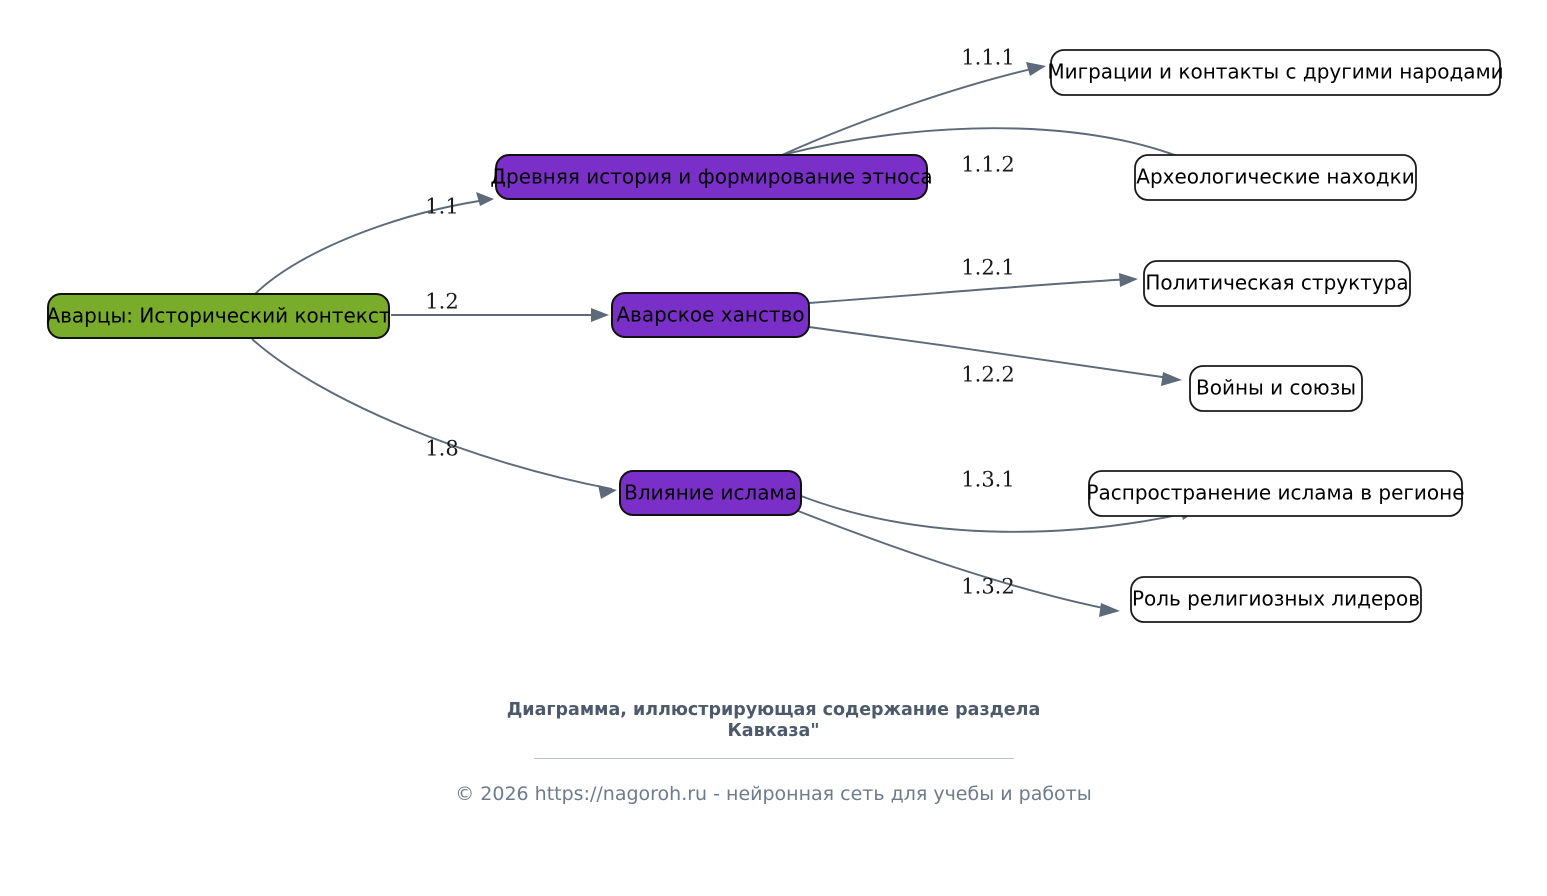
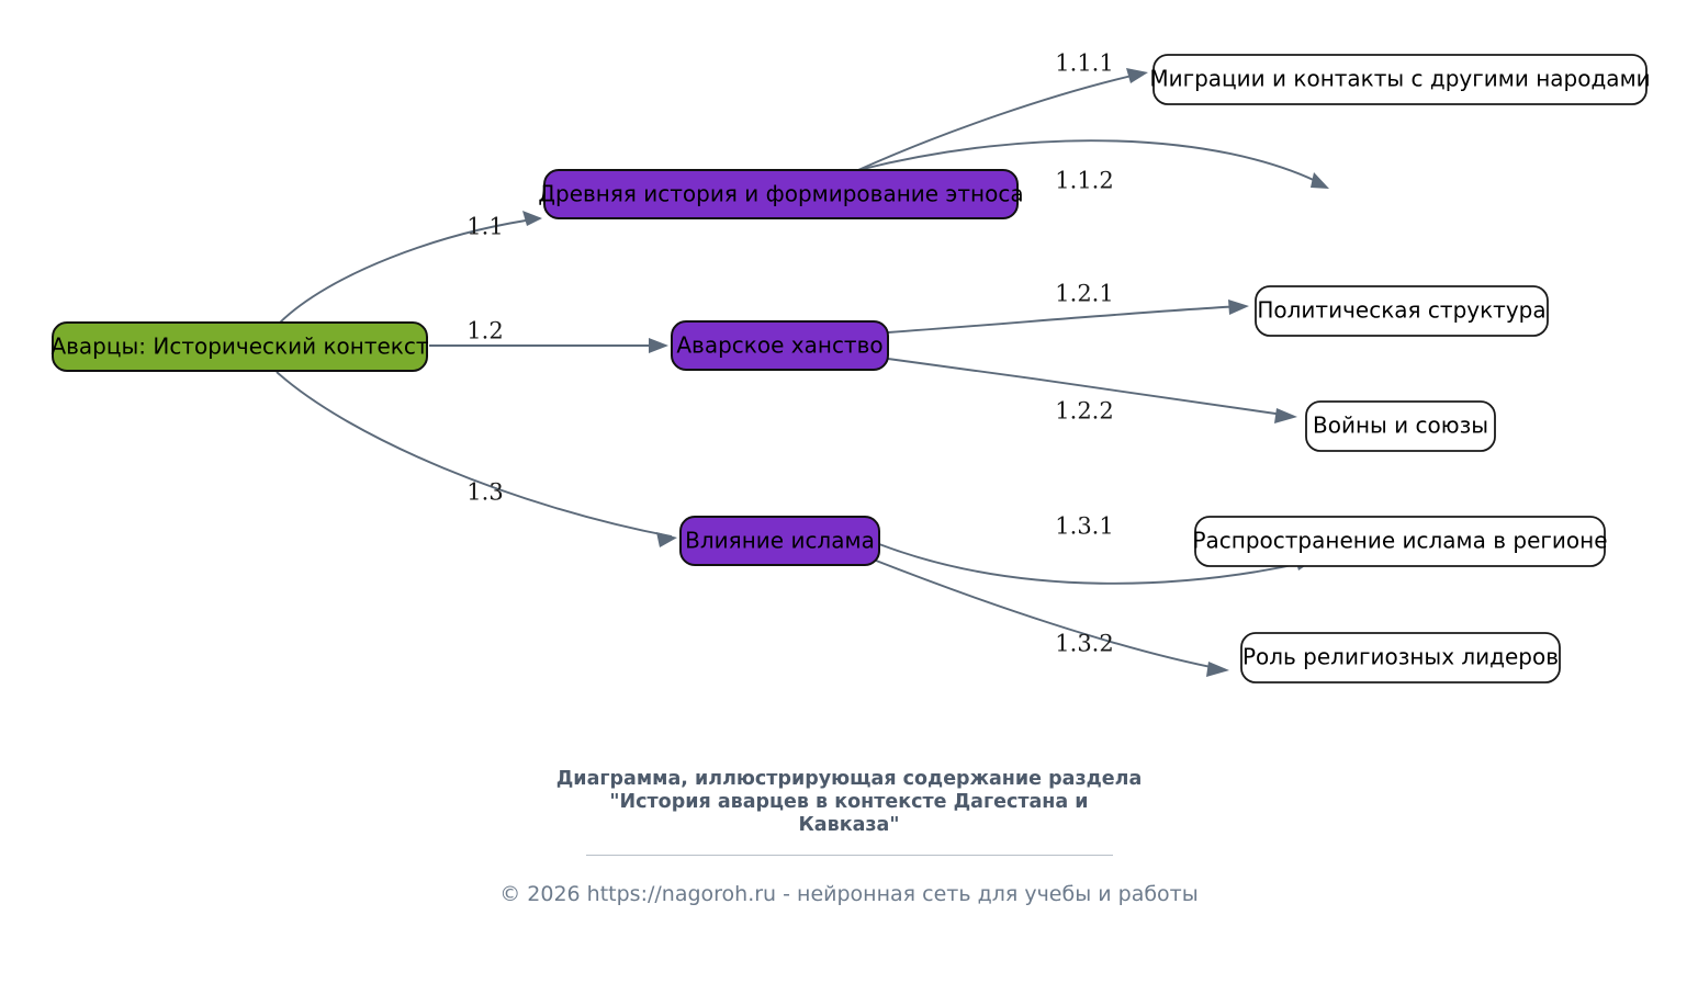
  1.1
  1.2
- 1.8
+ 1.3
  1.1.1
  1.1.2
  1.2.1
  1.2.2
  1.3.1
  1.3.2
  Аварцы: Исторический контекст
  Древняя история и формирование этноса
  Аварское ханство
  Влияние ислама
  Миграции и контакты с другими народами
- Археологические находки
  Политическая структура
  Войны и союзы
  Распространение ислама в регионе
  Роль религиозных лидеров
  Диаграмма, иллюстрирующая содержание раздела
+ "История аварцев в контексте Дагестана и
  Кавказа"
  © 2026 https://nagoroh.ru - нейронная сеть для учебы и работы
